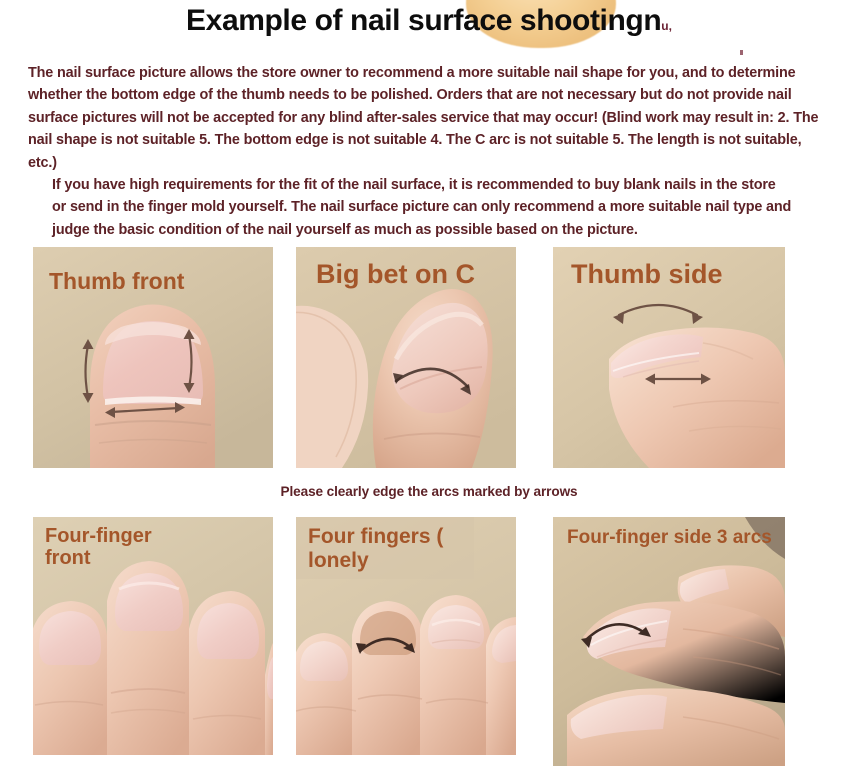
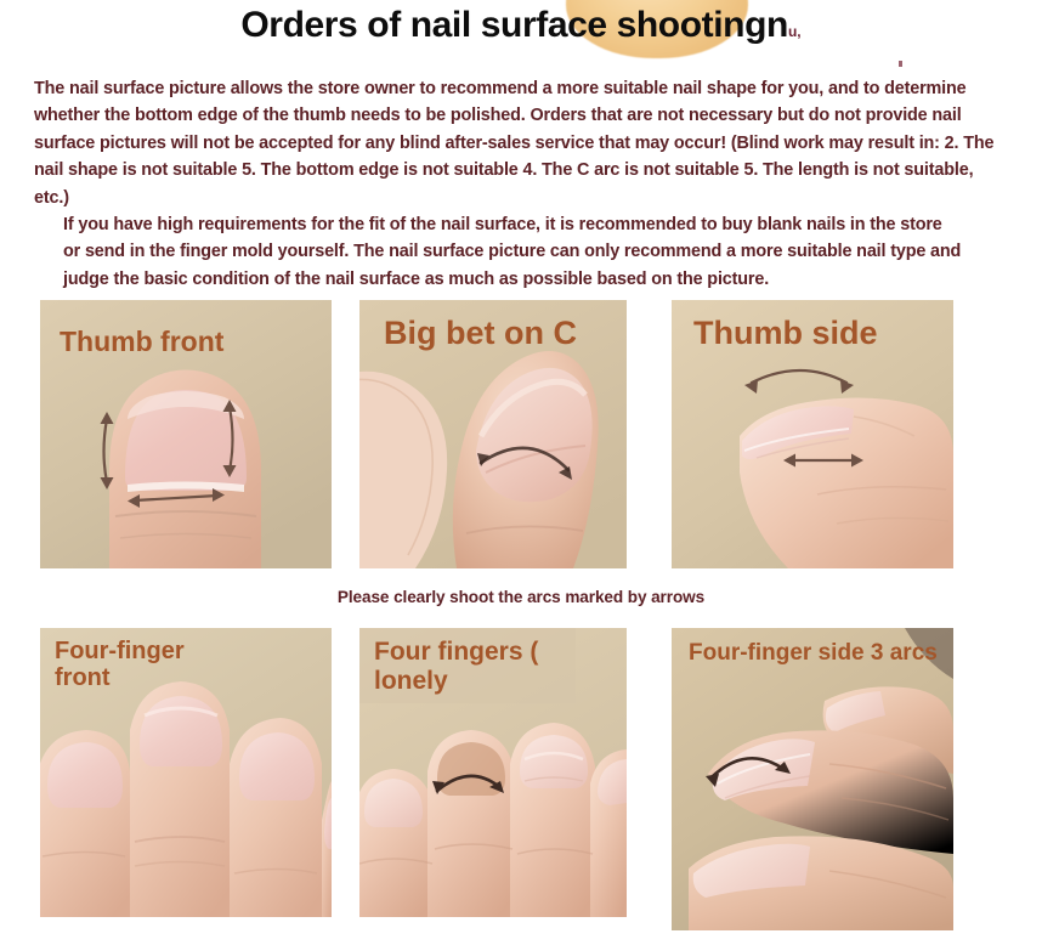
- Example of nail surface shootingnu,
+ Orders of nail surface shootingnu,
  The nail surface picture allows the store owner to recommend a more suitable nail shape for you, and to determine whether the bottom edge of the thumb needs to be polished. Orders that are not necessary but do not provide nail surface pictures will not be accepted for any blind after-sales service that may occur! (Blind work may result in: 2. The nail shape is not suitable 5. The bottom edge is not suitable 4. The C arc is not suitable 5. The length is not suitable, etc.)
- If you have high requirements for the fit of the nail surface, it is recommended to buy blank nails in the store or send in the finger mold yourself. The nail surface picture can only recommend a more suitable nail type and judge the basic condition of the nail yourself as much as possible based on the picture.
+ If you have high requirements for the fit of the nail surface, it is recommended to buy blank nails in the store or send in the finger mold yourself. The nail surface picture can only recommend a more suitable nail type and judge the basic condition of the nail surface as much as possible based on the picture.
  Thumb front
  Big bet on C
  Thumb side
- Please clearly edge the arcs marked by arrows
+ Please clearly shoot the arcs marked by arrows
  Four-finger front
  Four fingers ( lonely
  Four-finger side 3 arcs
